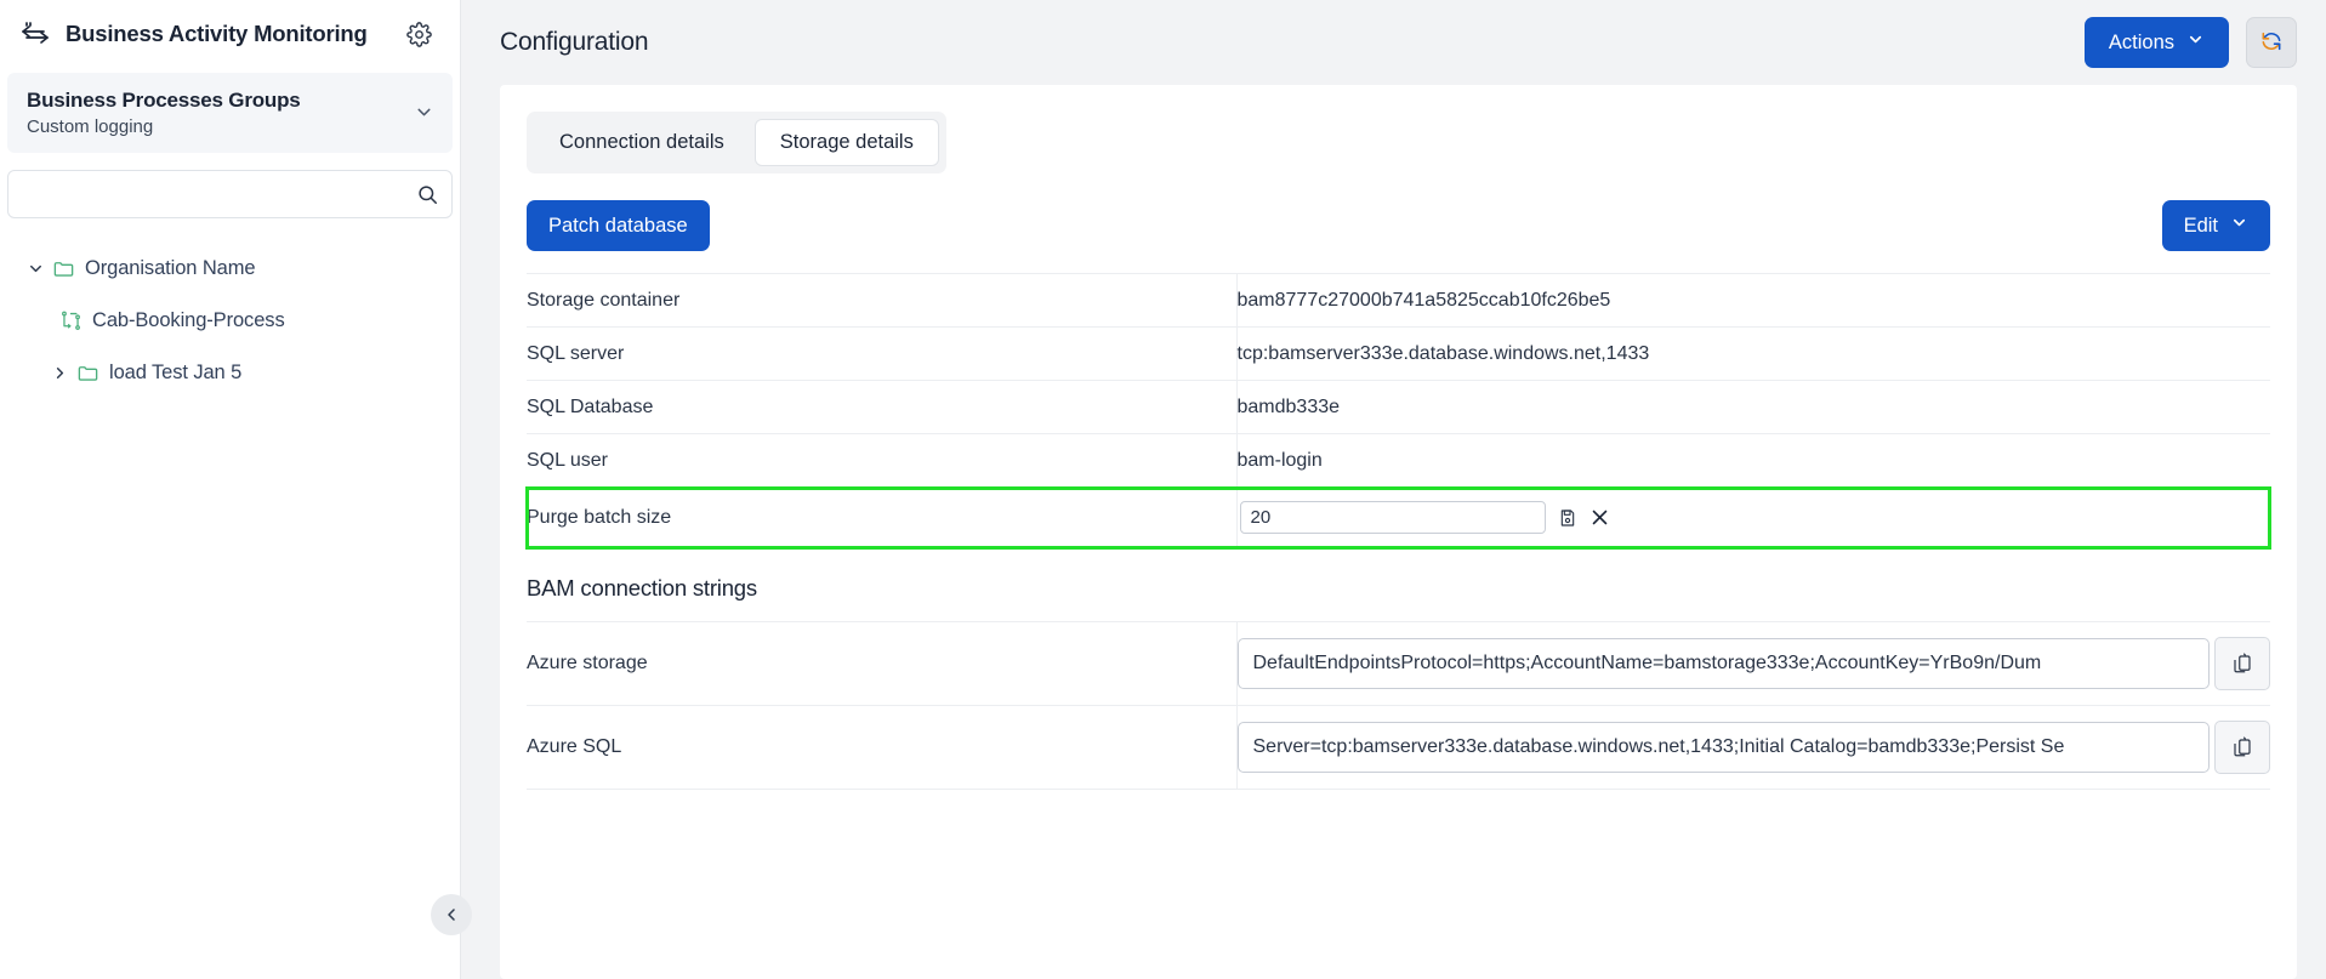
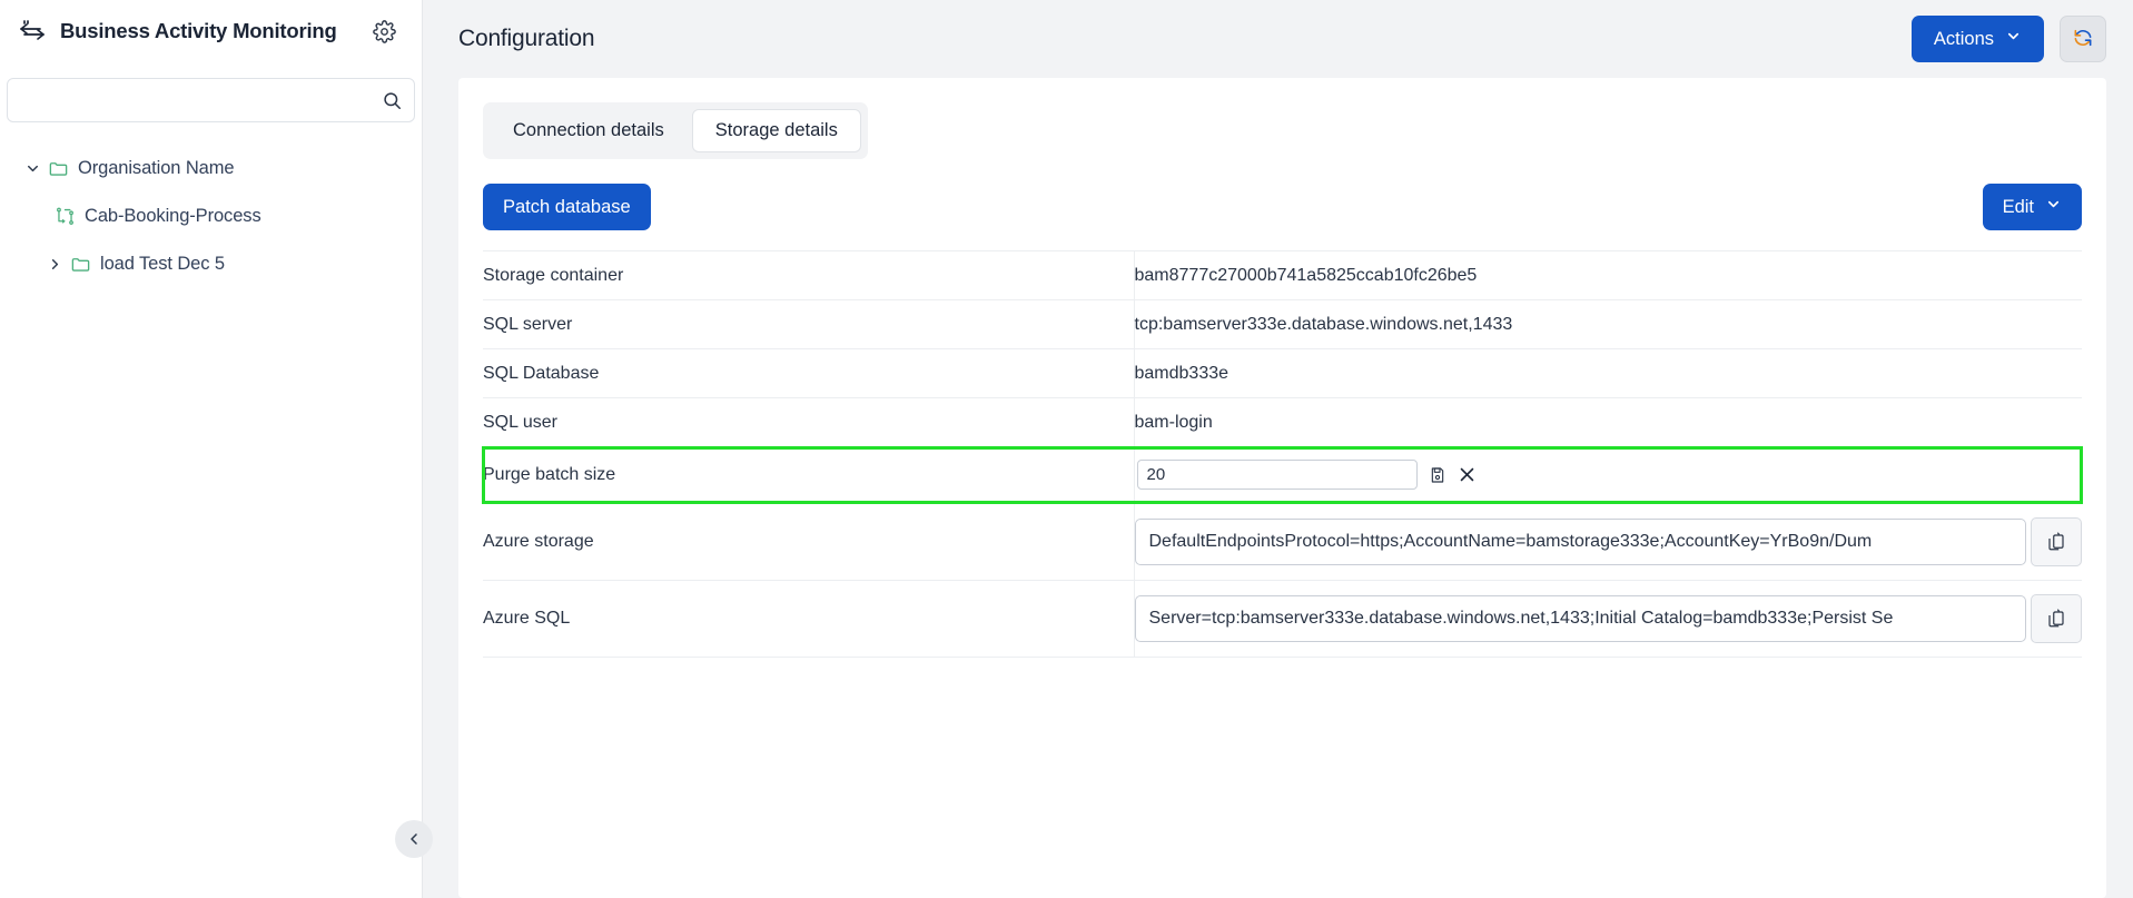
  Business Activity Monitoring
- Business Processes Groups
- Custom logging
  Organisation Name
  Cab-Booking-Process
- load Test Jan 5
+ load Test Dec 5
  Configuration
  Actions
  Connection details
  Storage details
  Patch database
  Edit
  Storage container	bam8777c27000b741a5825ccab10fc26be5
  SQL server	tcp:bamserver333e.database.windows.net,1433
  SQL Database	bamdb333e
  SQL user	bam-login
  Purge batch size	20
- BAM connection strings
  Azure storage	DefaultEndpointsProtocol=https;AccountName=bamstorage333e;AccountKey=YrBo9n/Dum
  Azure SQL	Server=tcp:bamserver333e.database.windows.net,1433;Initial Catalog=bamdb333e;Persist Se
